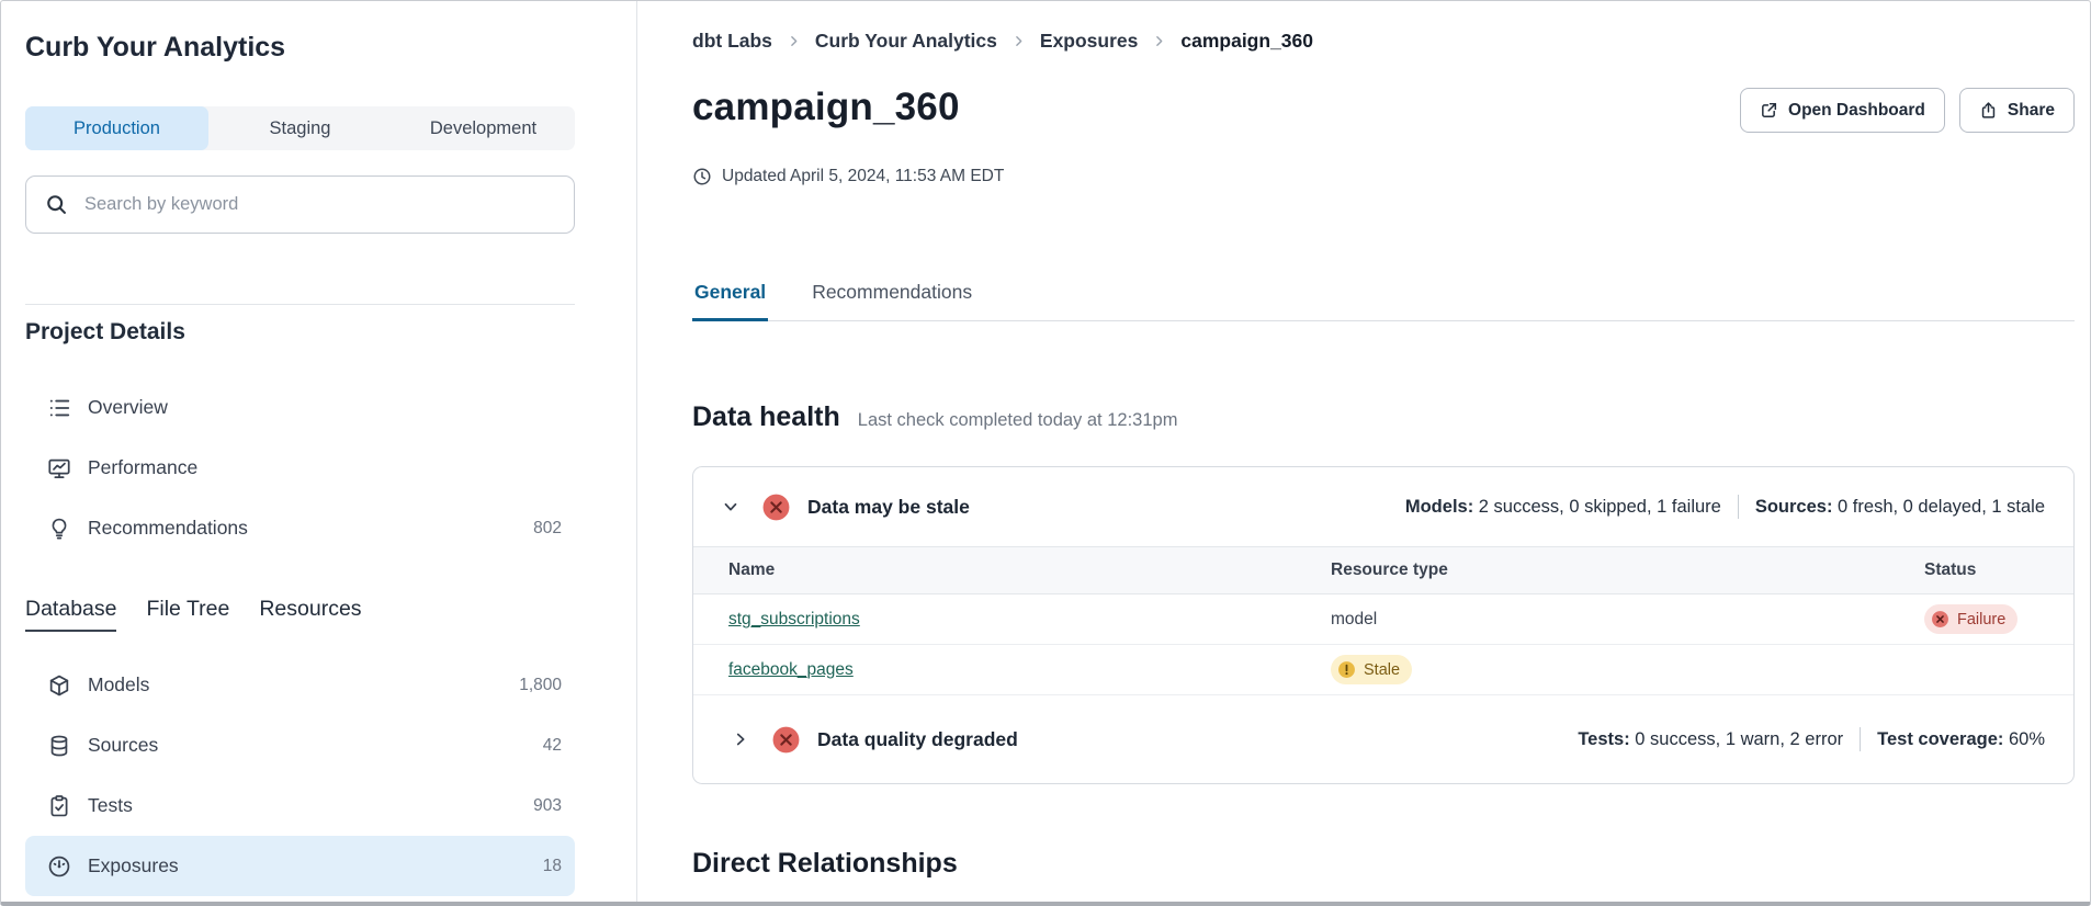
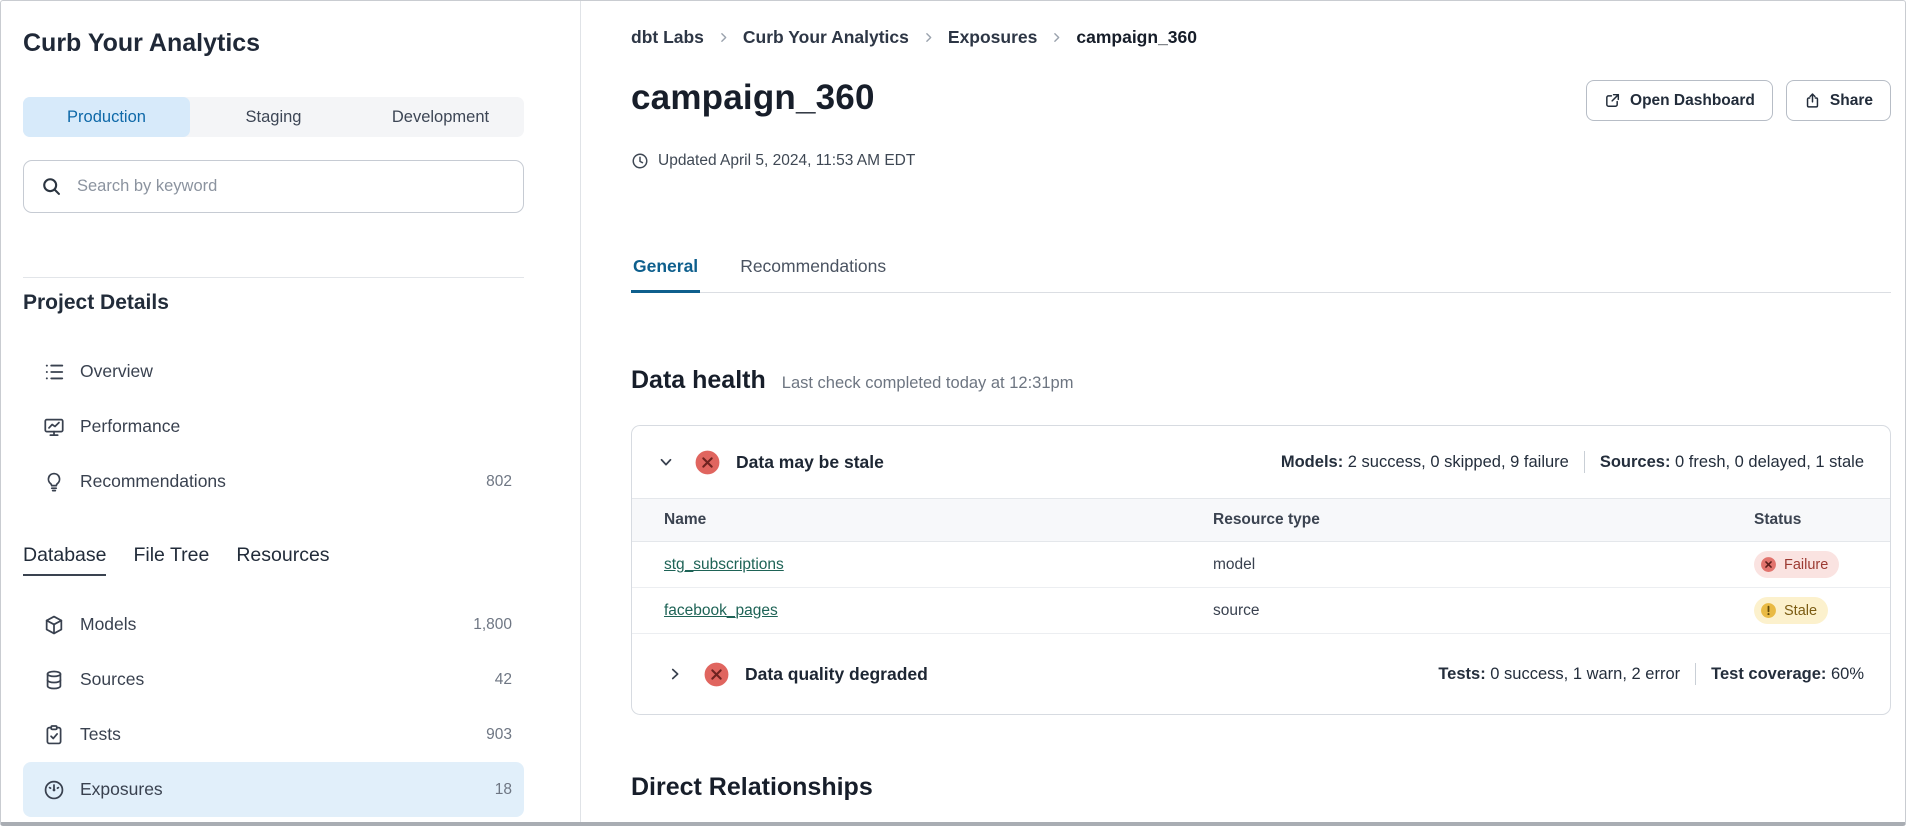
  Curb Your Analytics
  Production
  Staging
  Development
  Search by keyword
  Project Details
  Overview
  Performance
  Recommendations
  802
  Database
  File Tree
  Resources
  Models
  1,800
  Sources
  42
  Tests
  903
  Exposures
  18
  dbt Labs
  Curb Your Analytics
  Exposures
  campaign_360
  campaign_360
  Open Dashboard
  Share
  Updated April 5, 2024, 11:53 AM EDT
  General
  Recommendations
  Data health
  Last check completed today at 12:31pm
  Data may be stale
- Models: 2 success, 0 skipped, 1 failure
+ Models: 2 success, 0 skipped, 9 failure
  Sources: 0 fresh, 0 delayed, 1 stale
  Name
  Resource type
  Status
  stg_subscriptions
  model
  Failure
  facebook_pages
+ source
  Stale
  Data quality degraded
  Tests: 0 success, 1 warn, 2 error
  Test coverage: 60%
  Direct Relationships
